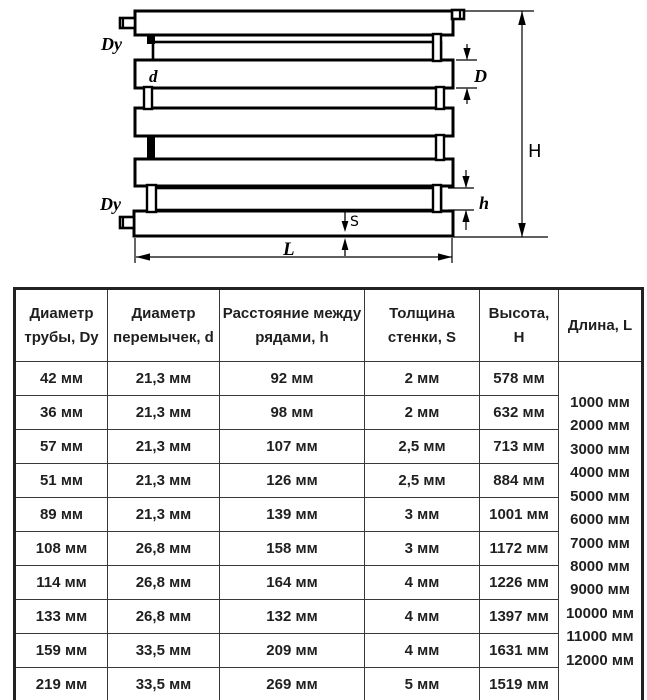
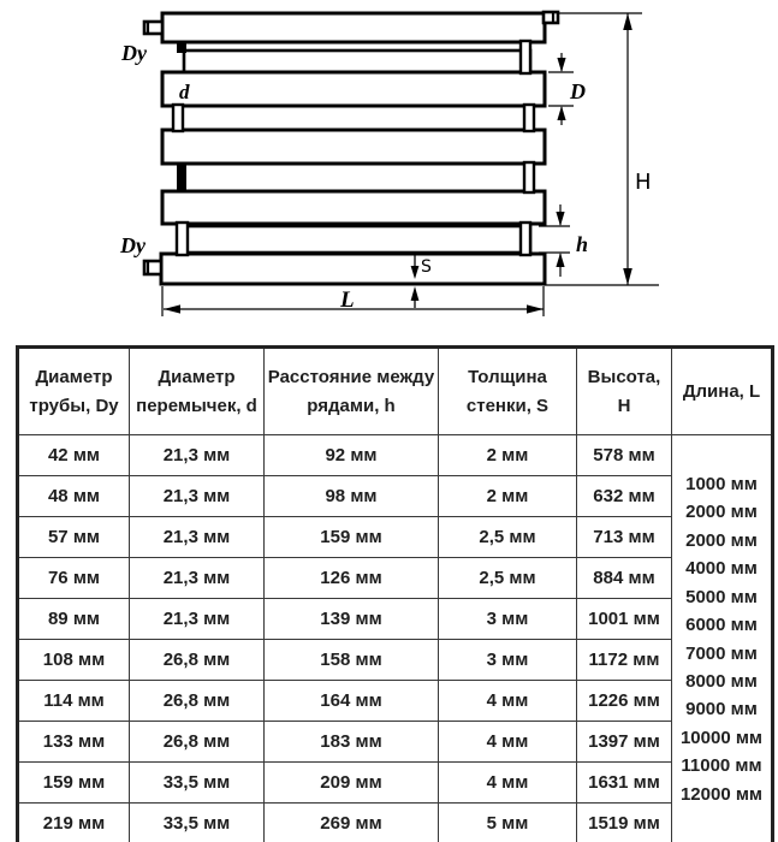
  Dy
  d
  D
  H
  h
  S
  L
  Dy
  Диаметр трубы, Dy	Диаметр перемычек, d	Расстояние между рядами, h	Толщина стенки, S	Высота, H	Длина, L
- 42 мм	21,3 мм	92 мм	2 мм	578 мм	1000 мм 2000 мм 3000 мм 4000 мм 5000 мм 6000 мм 7000 мм 8000 мм 9000 мм 10000 мм 11000 мм 12000 мм
+ 42 мм	21,3 мм	92 мм	2 мм	578 мм	1000 мм 2000 мм 2000 мм 4000 мм 5000 мм 6000 мм 7000 мм 8000 мм 9000 мм 10000 мм 11000 мм 12000 мм
- 36 мм	21,3 мм	98 мм	2 мм	632 мм
+ 48 мм	21,3 мм	98 мм	2 мм	632 мм
- 57 мм	21,3 мм	107 мм	2,5 мм	713 мм
+ 57 мм	21,3 мм	159 мм	2,5 мм	713 мм
- 51 мм	21,3 мм	126 мм	2,5 мм	884 мм
+ 76 мм	21,3 мм	126 мм	2,5 мм	884 мм
  89 мм	21,3 мм	139 мм	3 мм	1001 мм
  108 мм	26,8 мм	158 мм	3 мм	1172 мм
  114 мм	26,8 мм	164 мм	4 мм	1226 мм
- 133 мм	26,8 мм	132 мм	4 мм	1397 мм
+ 133 мм	26,8 мм	183 мм	4 мм	1397 мм
  159 мм	33,5 мм	209 мм	4 мм	1631 мм
  219 мм	33,5 мм	269 мм	5 мм	1519 мм
